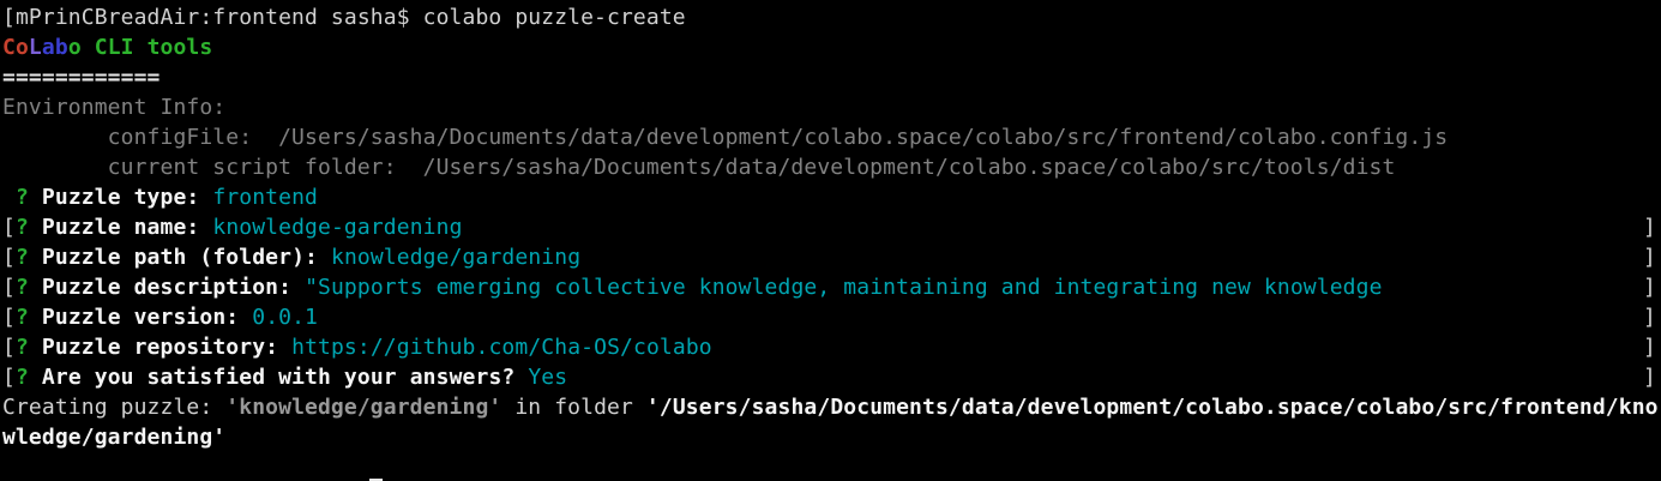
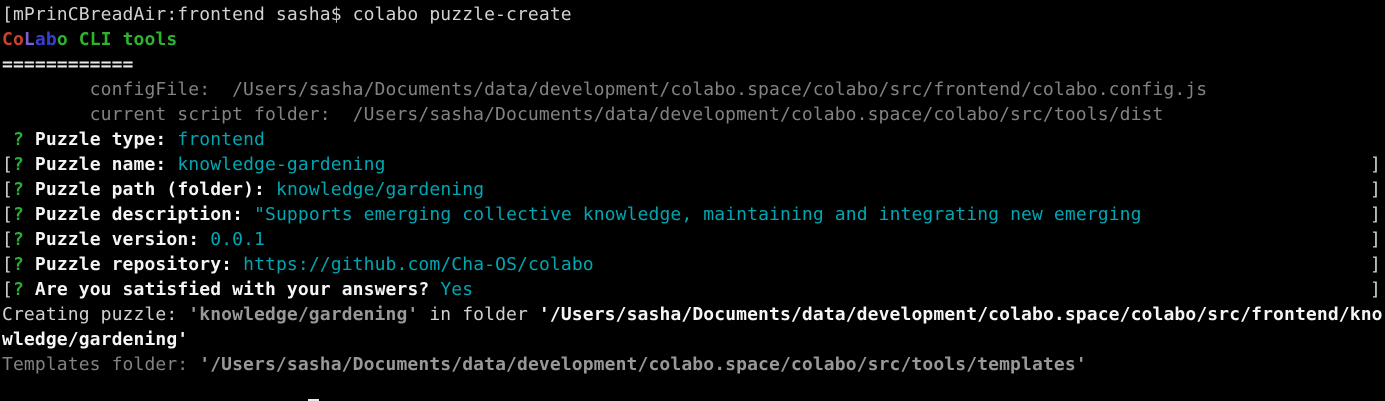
  [mPrinCBreadAir:frontend sasha$ colabo puzzle-create
  CoLabo CLI tools
  ============
- Environment Info:
  configFile: /Users/sasha/Documents/data/development/colabo.space/colabo/src/frontend/colabo.config.js
  current script folder: /Users/sasha/Documents/data/development/colabo.space/colabo/src/tools/dist
  ? Puzzle type: frontend
  [? Puzzle name: knowledge-gardening
  ]
  [? Puzzle path (folder): knowledge/gardening
  ]
- [? Puzzle description: "Supports emerging collective knowledge, maintaining and integrating new knowledge
+ [? Puzzle description: "Supports emerging collective knowledge, maintaining and integrating new emerging
  ]
  [? Puzzle version: 0.0.1
  ]
  [? Puzzle repository: https://github.com/Cha-OS/colabo
  ]
  [? Are you satisfied with your answers? Yes
  ]
  Creating puzzle: 'knowledge/gardening' in folder '/Users/sasha/Documents/data/development/colabo.space/colabo/src/frontend/knowledge/gardening'
+ Templates folder: '/Users/sasha/Documents/data/development/colabo.space/colabo/src/tools/templates'
